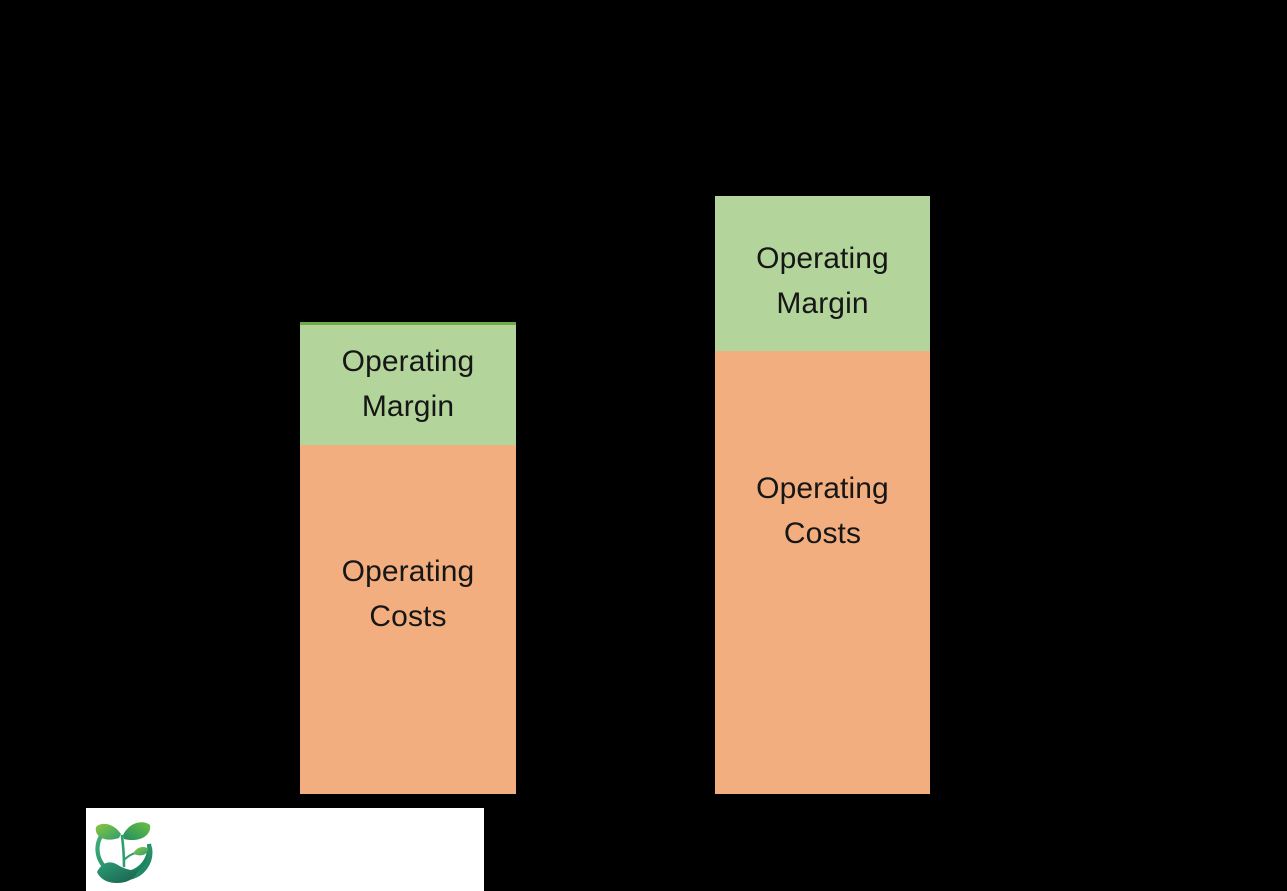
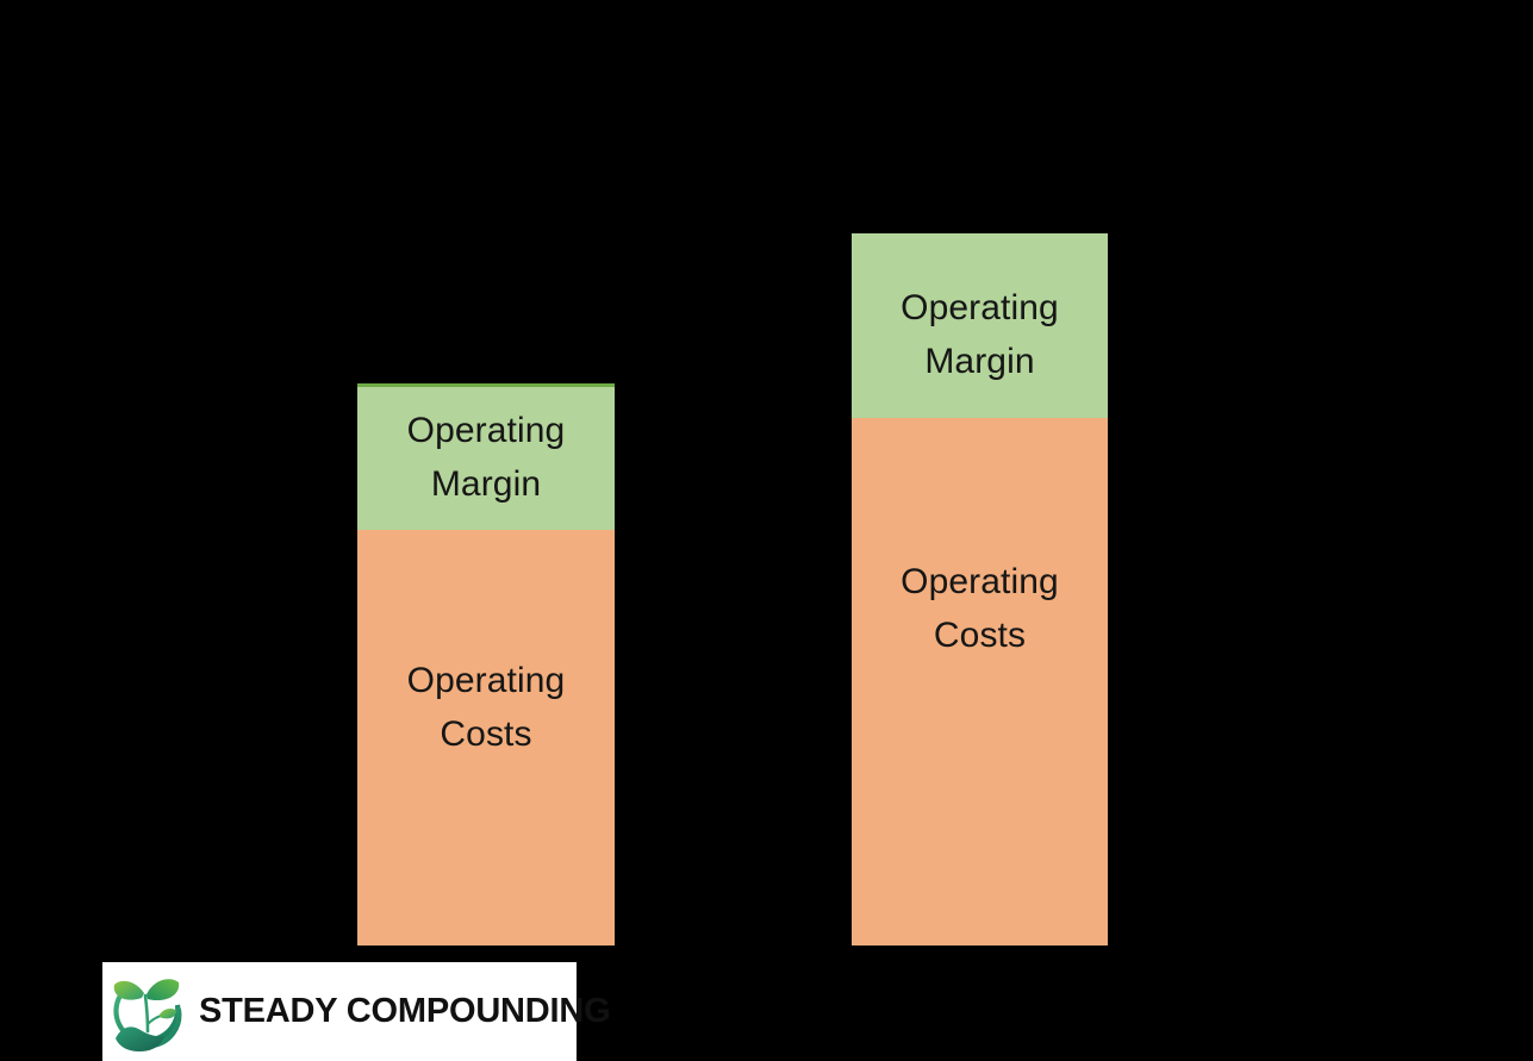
  Operating
  Margin
  Operating
  Costs
  Operating
  Margin
  Operating
  Costs
+ STEADY COMPOUNDING
